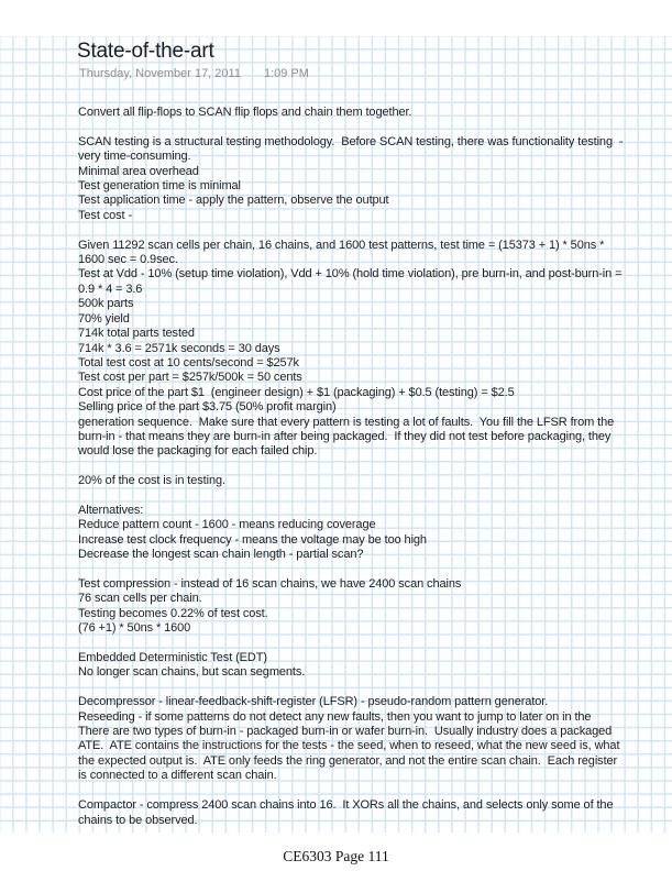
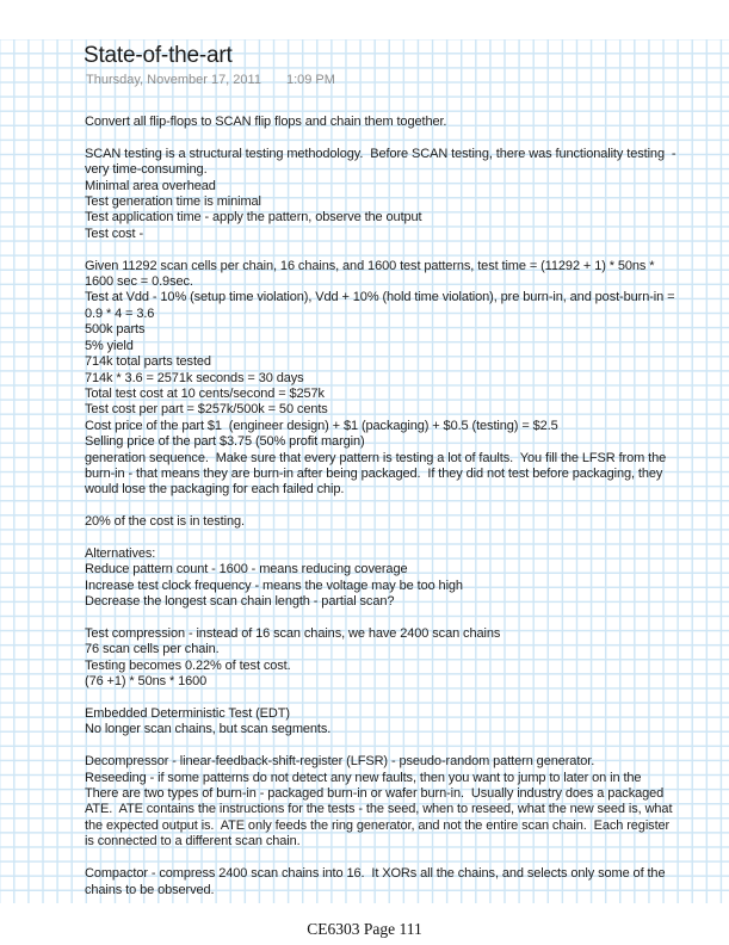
  State-of-the-art
  Thursday, November 17, 2011 1:09 PM
  Convert all flip-flops to SCAN flip flops and chain them together.
  SCAN testing is a structural testing methodology. Before SCAN testing, there was functionality testing -
  very time-consuming.
  Minimal area overhead
  Test generation time is minimal
  Test application time - apply the pattern, observe the output
  Test cost -
- Given 11292 scan cells per chain, 16 chains, and 1600 test patterns, test time = (15373 + 1) * 50ns *
+ Given 11292 scan cells per chain, 16 chains, and 1600 test patterns, test time = (11292 + 1) * 50ns *
  1600 sec = 0.9sec.
  Test at Vdd - 10% (setup time violation), Vdd + 10% (hold time violation), pre burn-in, and post-burn-in =
  0.9 * 4 = 3.6
  500k parts
- 70% yield
+ 5% yield
  714k total parts tested
  714k * 3.6 = 2571k seconds = 30 days
  Total test cost at 10 cents/second = $257k
  Test cost per part = $257k/500k = 50 cents
  Cost price of the part $1 (engineer design) + $1 (packaging) + $0.5 (testing) = $2.5
  Selling price of the part $3.75 (50% profit margin)
  generation sequence. Make sure that every pattern is testing a lot of faults. You fill the LFSR from the
  burn-in - that means they are burn-in after being packaged. If they did not test before packaging, they
  would lose the packaging for each failed chip.
  20% of the cost is in testing.
  Alternatives:
  Reduce pattern count - 1600 - means reducing coverage
  Increase test clock frequency - means the voltage may be too high
  Decrease the longest scan chain length - partial scan?
  Test compression - instead of 16 scan chains, we have 2400 scan chains
  76 scan cells per chain.
  Testing becomes 0.22% of test cost.
  (76 +1) * 50ns * 1600
  Embedded Deterministic Test (EDT)
  No longer scan chains, but scan segments.
  Decompressor - linear-feedback-shift-register (LFSR) - pseudo-random pattern generator.
  Reseeding - if some patterns do not detect any new faults, then you want to jump to later on in the
  There are two types of burn-in - packaged burn-in or wafer burn-in. Usually industry does a packaged
  ATE. ATE contains the instructions for the tests - the seed, when to reseed, what the new seed is, what
  the expected output is. ATE only feeds the ring generator, and not the entire scan chain. Each register
  is connected to a different scan chain.
  Compactor - compress 2400 scan chains into 16. It XORs all the chains, and selects only some of the
  chains to be observed.
  CE6303 Page 111
